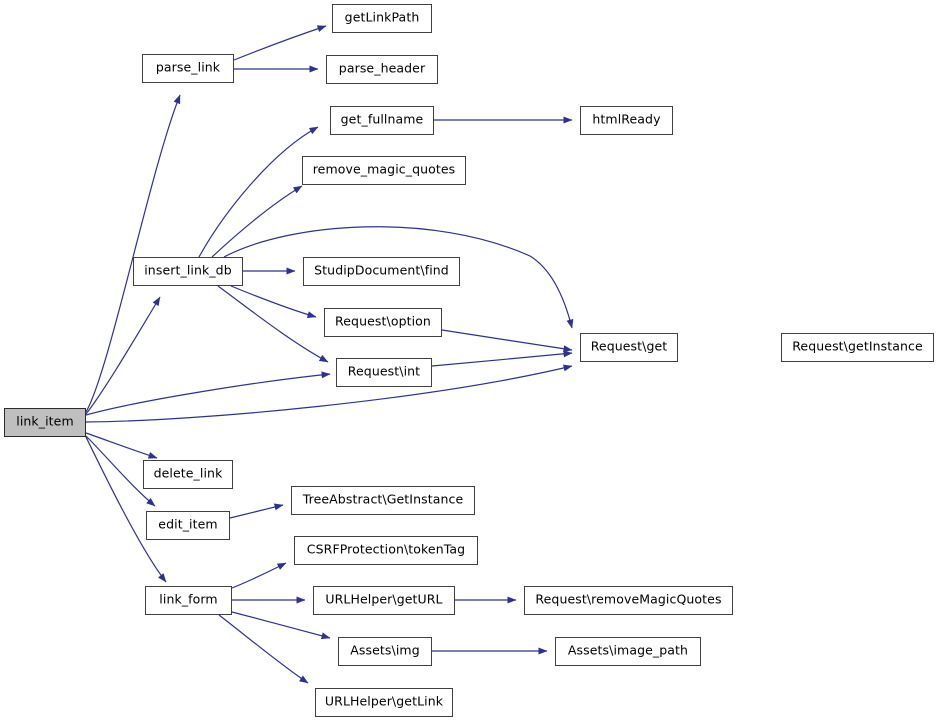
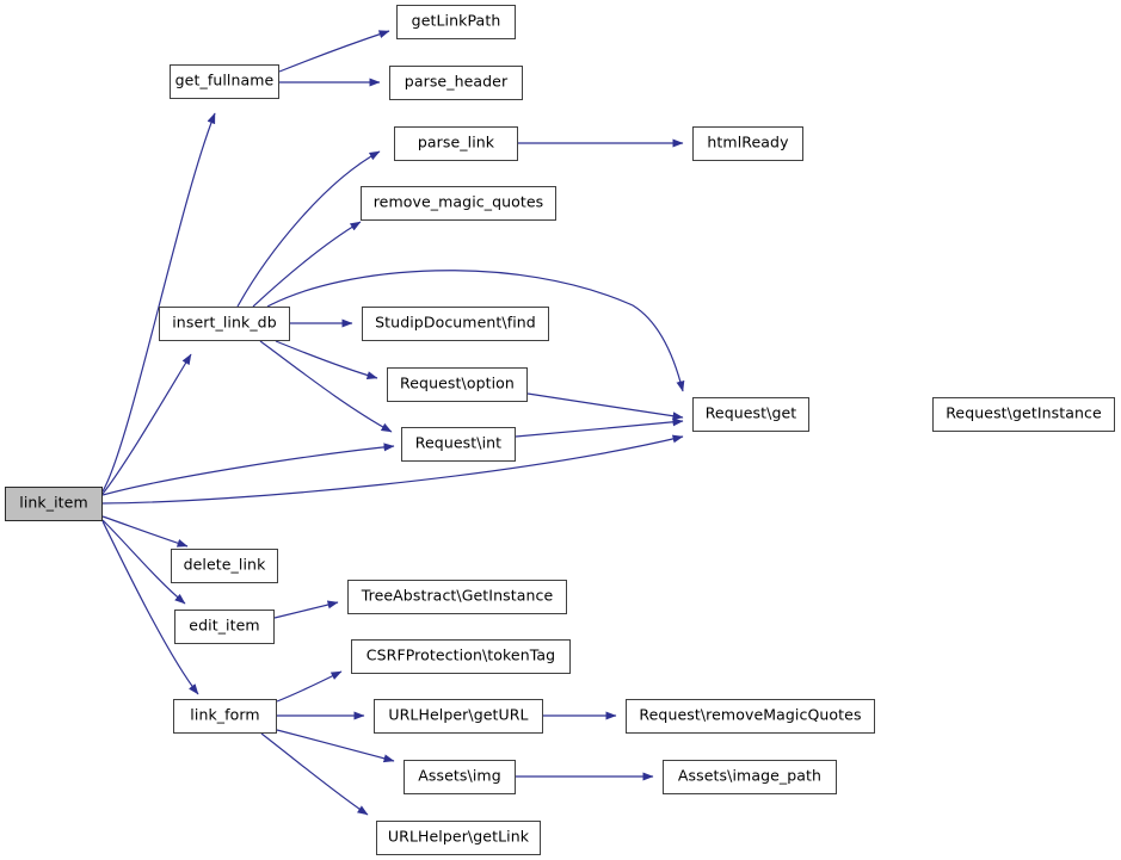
  link_item
- parse_link
+ get_fullname
  getLinkPath
  parse_header
- get_fullname
+ parse_link
  htmlReady
  remove_magic_quotes
  insert_link_db
  StudipDocument\find
  Request\option
  Request\get
  Request\getInstance
  Request\int
  delete_link
  TreeAbstract\GetInstance
  edit_item
  CSRFProtection\tokenTag
  link_form
  URLHelper\getURL
  Request\removeMagicQuotes
  Assets\img
  Assets\image_path
  URLHelper\getLink
